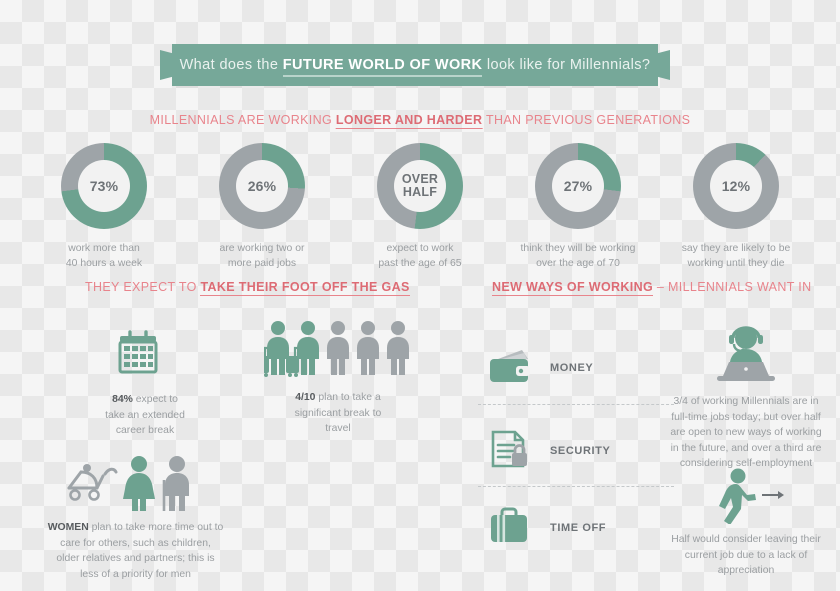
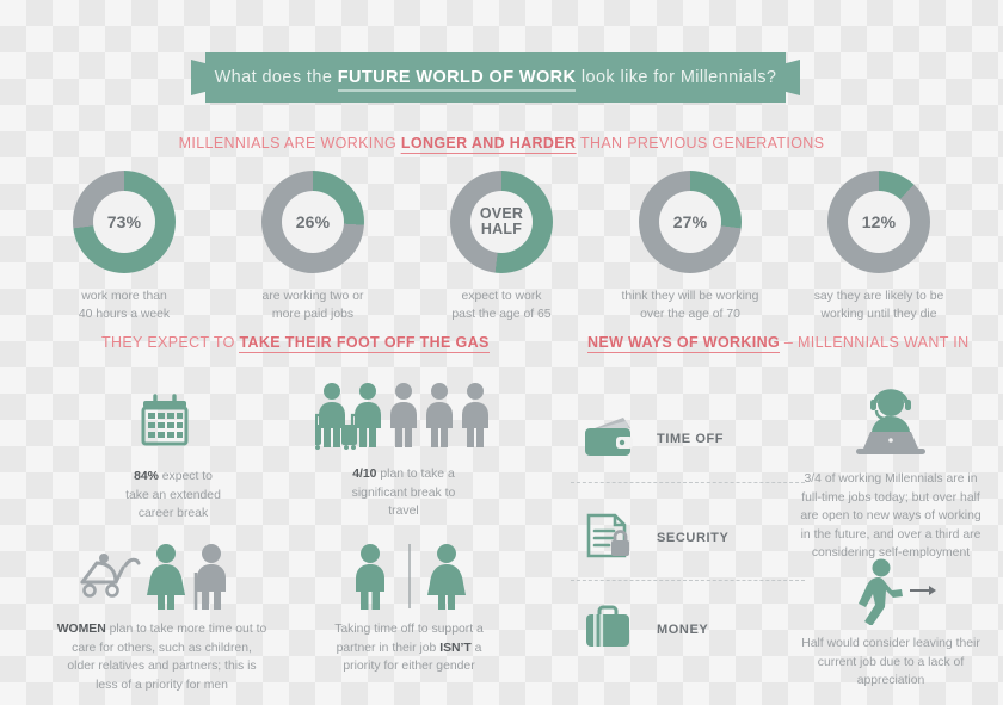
  What does the FUTURE WORLD OF WORK look like for Millennials?
  MILLENNIALS ARE WORKING LONGER AND HARDER THAN PREVIOUS GENERATIONS
  73%
  work more than
  40 hours a week
  26%
  are working two or
  more paid jobs
  OVER
  HALF
  expect to work
  past the age of 65
  27%
  think they will be working
  over the age of 70
  12%
  say they are likely to be
  working until they die
  THEY EXPECT TO TAKE THEIR FOOT OFF THE GAS
  NEW WAYS OF WORKING – MILLENNIALS WANT IN
  84% expect to
  take an extended
  career break
  4/10 plan to take a
  significant break to
  travel
  WOMEN plan to take more time out to
  care for others, such as children,
  older relatives and partners; this is
  less of a priority for men
+ Taking time off to support a
+ partner in their job ISN’T a
+ priority for either gender
- MONEY
+ TIME OFF
  SECURITY
- TIME OFF
+ MONEY
  3/4 of working Millennials are in
  full-time jobs today; but over half
  are open to new ways of working
  in the future, and over a third are
  considering self-employment
  Half would consider leaving their
  current job due to a lack of
  appreciation
